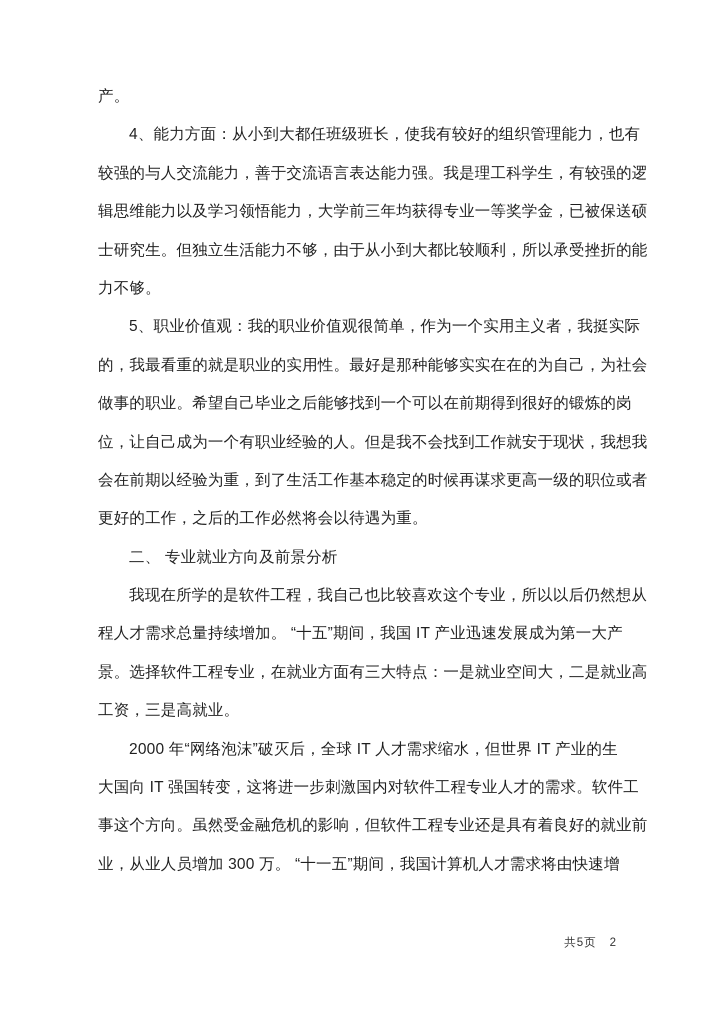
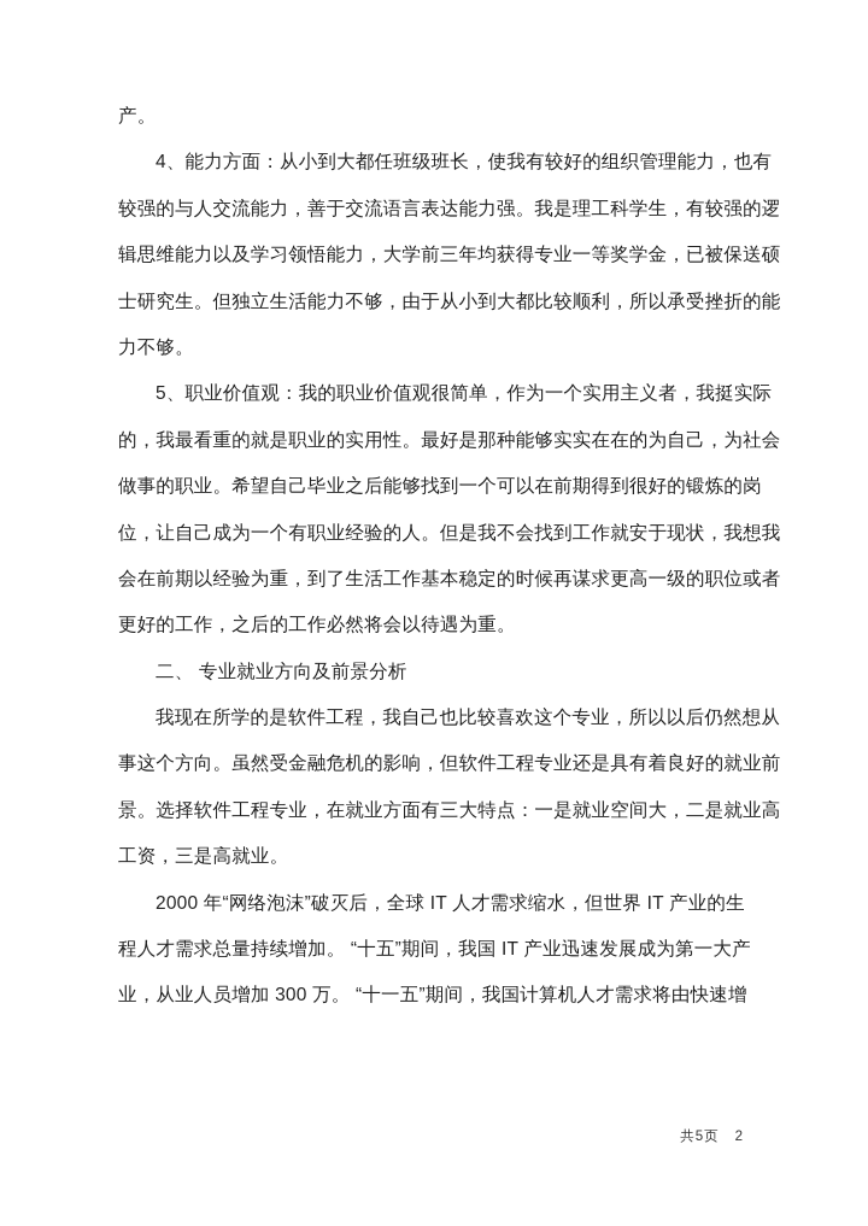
  产。
  4、能力方面：从小到大都任班级班长，使我有较好的组织管理能力，也有
  较强的与人交流能力，善于交流语言表达能力强。我是理工科学生，有较强的逻
  辑思维能力以及学习领悟能力，大学前三年均获得专业一等奖学金，已被保送硕
  士研究生。但独立生活能力不够，由于从小到大都比较顺利，所以承受挫折的能
  力不够。
  5、职业价值观：我的职业价值观很简单，作为一个实用主义者，我挺实际
  的，我最看重的就是职业的实用性。最好是那种能够实实在在的为自己，为社会
  做事的职业。希望自己毕业之后能够找到一个可以在前期得到很好的锻炼的岗
  位，让自己成为一个有职业经验的人。但是我不会找到工作就安于现状，我想我
  会在前期以经验为重，到了生活工作基本稳定的时候再谋求更高一级的职位或者
  更好的工作，之后的工作必然将会以待遇为重。
  二、 专业就业方向及前景分析
  我现在所学的是软件工程，我自己也比较喜欢这个专业，所以以后仍然想从
- 程人才需求总量持续增加。 “十五”期间，我国 IT 产业迅速发展成为第一大产
+ 事这个方向。虽然受金融危机的影响，但软件工程专业还是具有着良好的就业前
  景。选择软件工程专业，在就业方面有三大特点：一是就业空间大，二是就业高
  工资，三是高就业。
  2000 年“网络泡沫”破灭后，全球 IT 人才需求缩水，但世界 IT 产业的生
- 大国向 IT 强国转变，这将进一步刺激国内对软件工程专业人才的需求。软件工
- 事这个方向。虽然受金融危机的影响，但软件工程专业还是具有着良好的就业前
+ 程人才需求总量持续增加。 “十五”期间，我国 IT 产业迅速发展成为第一大产
  业，从业人员增加 300 万。 “十一五”期间，我国计算机人才需求将由快速增
  共5页 2
